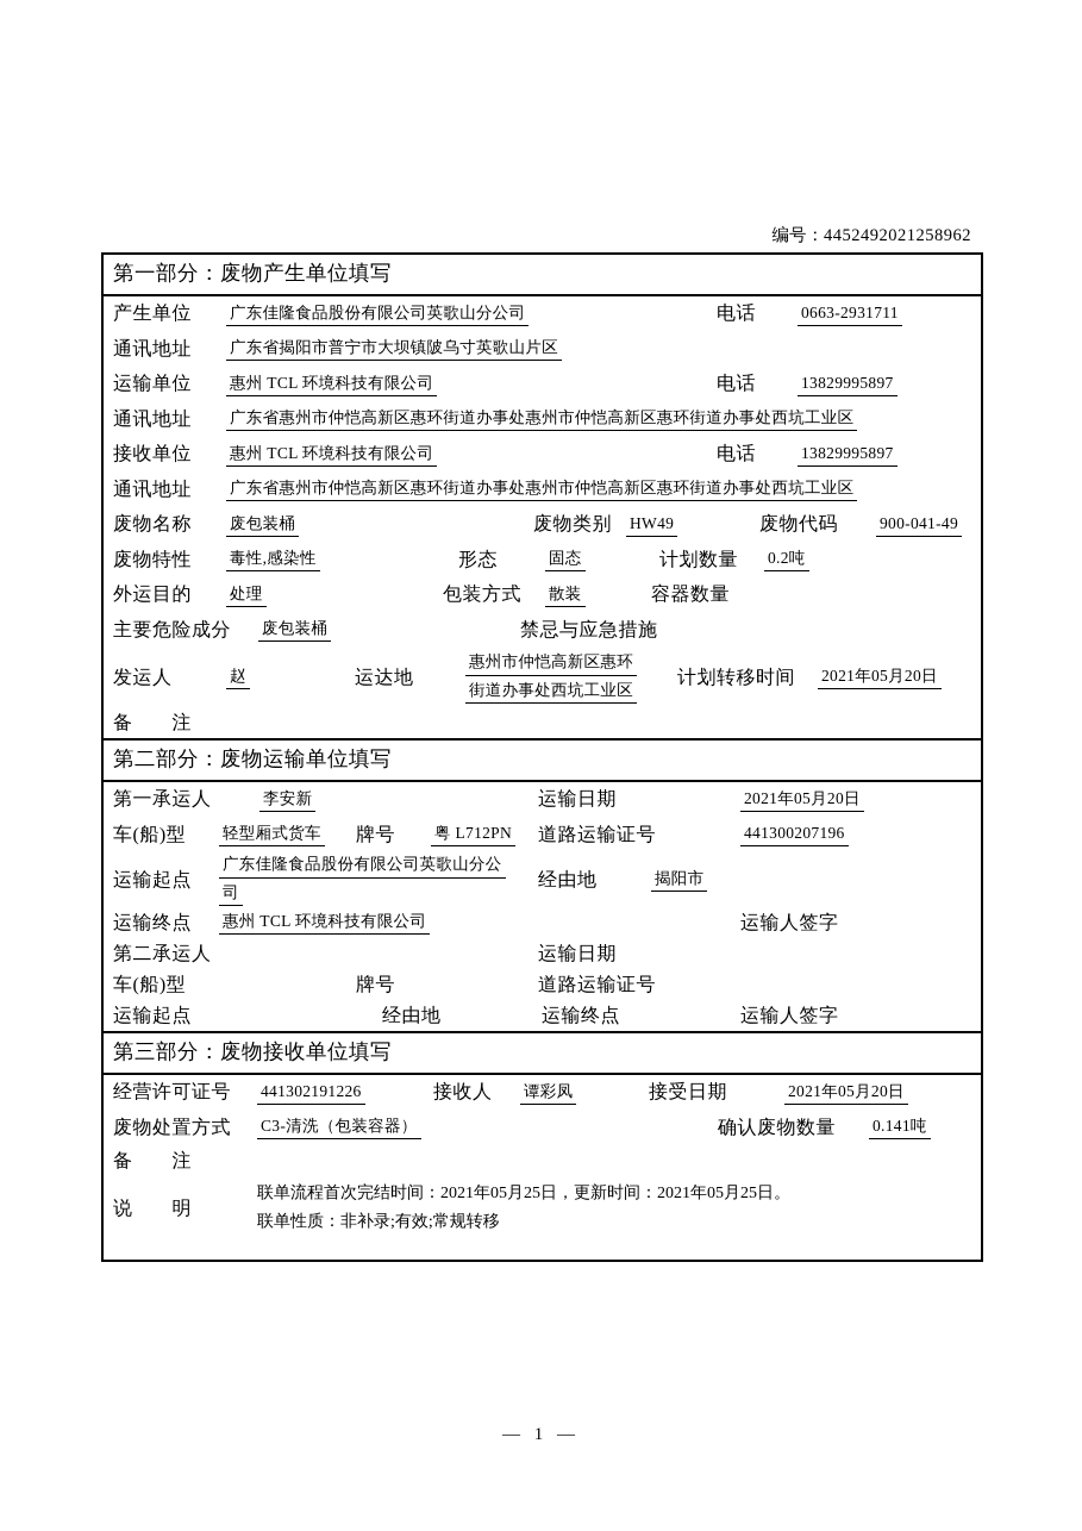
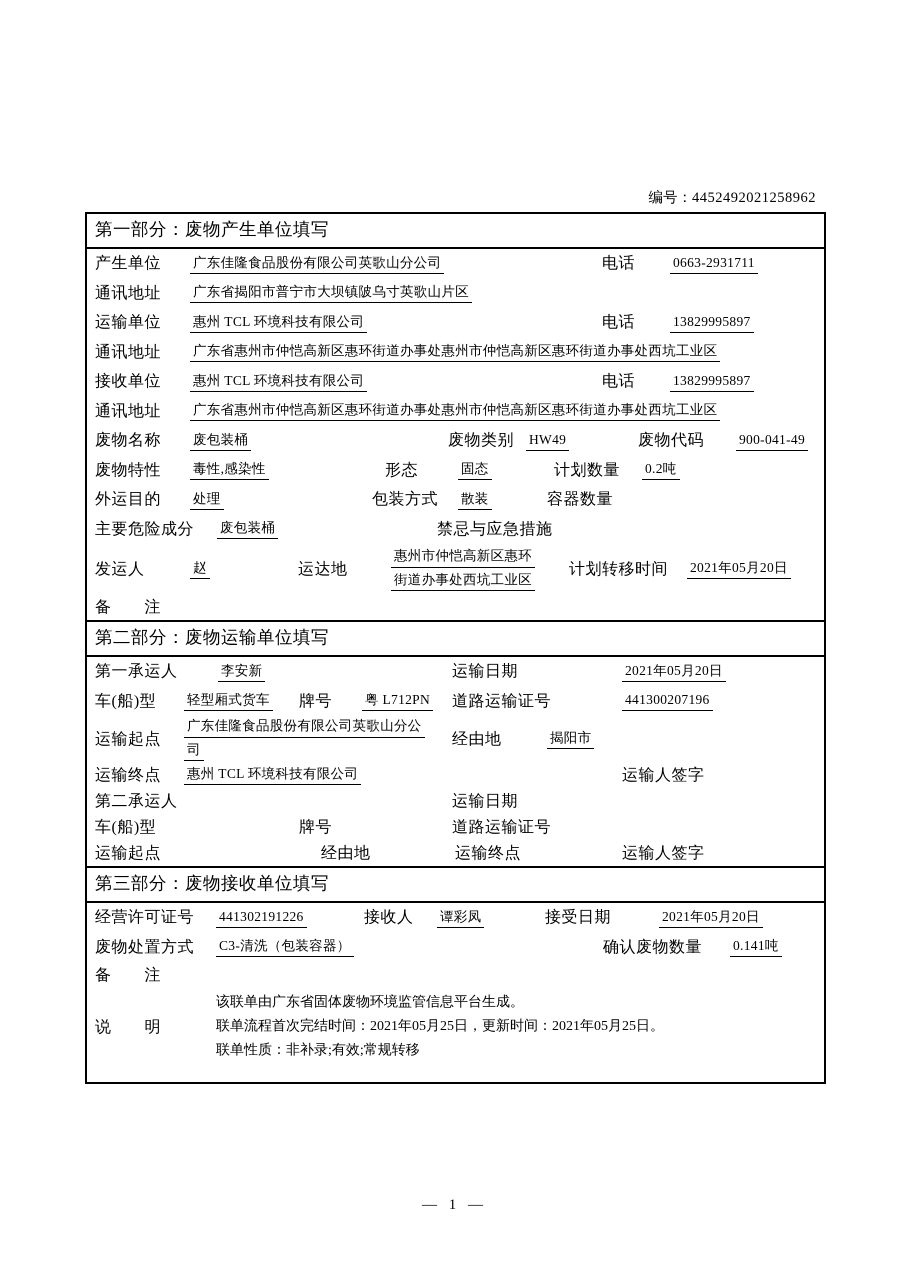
  编号：4452492021258962
  第一部分：废物产生单位填写
  产生单位
  广东佳隆食品股份有限公司英歌山分公司
  电话
  0663-2931711
  通讯地址
  广东省揭阳市普宁市大坝镇陂乌寸英歌山片区
  运输单位
  惠州 TCL 环境科技有限公司
  电话
  13829995897
  通讯地址
  广东省惠州市仲恺高新区惠环街道办事处惠州市仲恺高新区惠环街道办事处西坑工业区
  接收单位
  惠州 TCL 环境科技有限公司
  电话
  13829995897
  通讯地址
  广东省惠州市仲恺高新区惠环街道办事处惠州市仲恺高新区惠环街道办事处西坑工业区
  废物名称
  废包装桶
  废物类别
  HW49
  废物代码
  900-041-49
  废物特性
  毒性,感染性
  形态
  固态
  计划数量
  0.2吨
  外运目的
  处理
  包装方式
  散装
  容器数量
  主要危险成分
  废包装桶
  禁忌与应急措施
  发运人
  赵
  运达地
  惠州市仲恺高新区惠环
  街道办事处西坑工业区
  计划转移时间
  2021年05月20日
  备 注
  第二部分：废物运输单位填写
  第一承运人
  李安新
  运输日期
  2021年05月20日
  车(船)型
  轻型厢式货车
  牌号
  粤 L712PN
  道路运输证号
  441300207196
  运输起点
  广东佳隆食品股份有限公司英歌山分公
  司
  经由地
  揭阳市
  运输终点
  惠州 TCL 环境科技有限公司
  运输人签字
  第二承运人
  运输日期
  车(船)型
  牌号
  道路运输证号
  运输起点
  经由地
  运输终点
  运输人签字
  第三部分：废物接收单位填写
  经营许可证号
  441302191226
  接收人
  谭彩凤
  接受日期
  2021年05月20日
  废物处置方式
  C3-清洗（包装容器）
  确认废物数量
  0.141吨
  备 注
  说 明
+ 该联单由广东省固体废物环境监管信息平台生成。
  联单流程首次完结时间：2021年05月25日，更新时间：2021年05月25日。
  联单性质：非补录;有效;常规转移
  — 1 —
